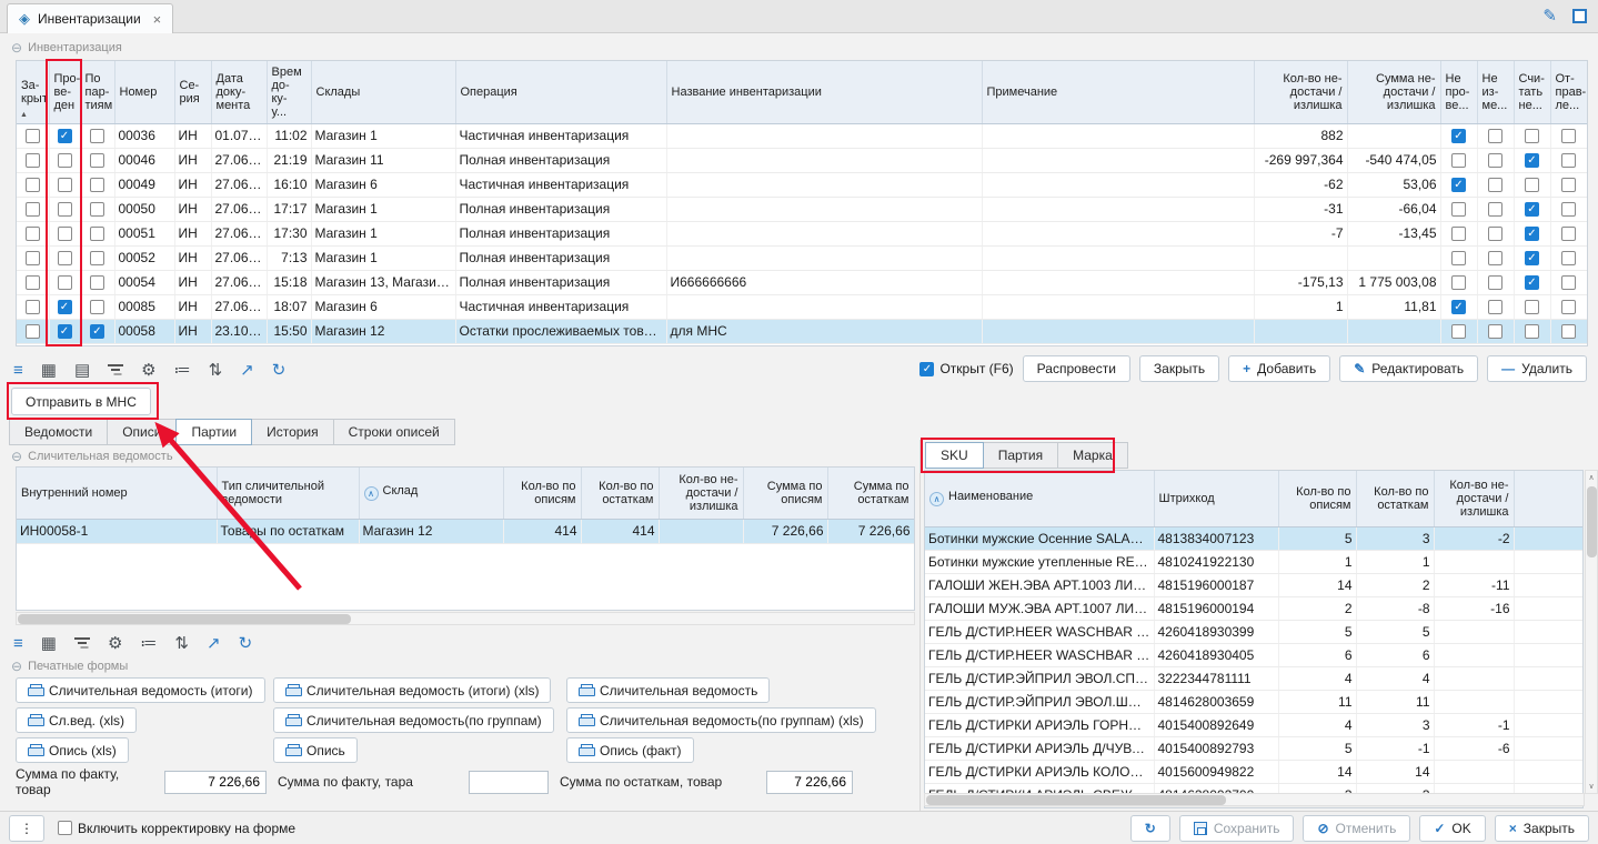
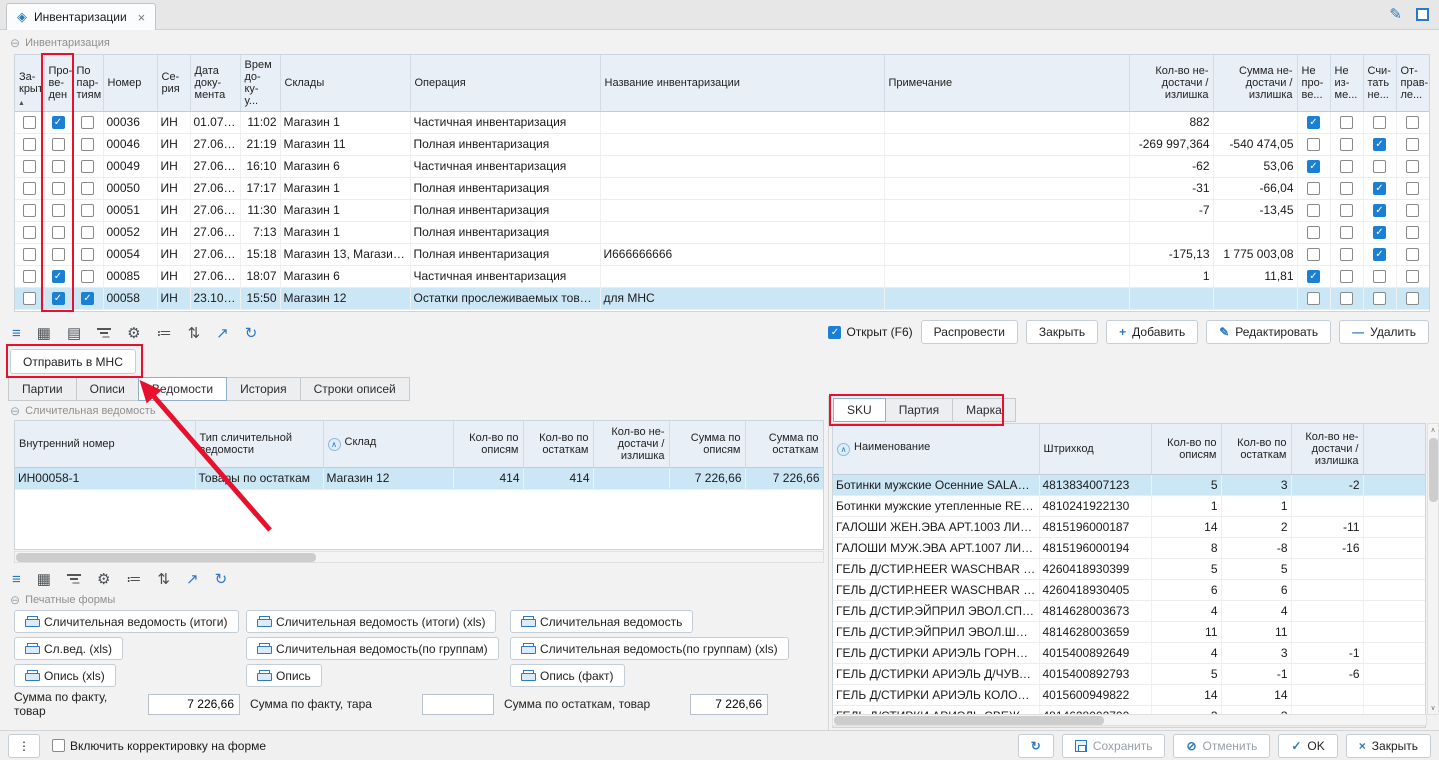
  ◈
  Инвентаризации
  ×
  ✎
  ⊖
  Инвентаризация
  За- крыт	Про- ве- ден	По пар- тиям	Номер	Се- рия	Дата доку- мента	Врем до- ку- у...	Склады	Операция	Название инвентаризации	Примечание	Кол-во не- достачи / излишка	Сумма не- достачи / излишка	Не про- ве...	Не из- ме...	Счи- тать не...	От- прав- ле...
  	✓		00036	ИН	01.07.24	11:02	Магазин 1	Частичная инвентаризация			882		✓
  			00046	ИН	27.06.24	21:19	Магазин 11	Полная инвентаризация			-269 997,364	-540 474,05			✓
  			00049	ИН	27.06.24	16:10	Магазин 6	Частичная инвентаризация			-62	53,06	✓
  			00050	ИН	27.06.24	17:17	Магазин 1	Полная инвентаризация			-31	-66,04			✓
- 			00051	ИН	27.06.24	17:30	Магазин 1	Полная инвентаризация			-7	-13,45			✓
+ 			00051	ИН	27.06.24	11:30	Магазин 1	Полная инвентаризация			-7	-13,45			✓
  			00052	ИН	27.06.24	7:13	Магазин 1	Полная инвентаризация							✓
  			00054	ИН	27.06.24	15:18	Магазин 13, Магазин ..	Полная инвентаризация	И666666666		-175,13	1 775 003,08			✓
  	✓		00085	ИН	27.06.24	18:07	Магазин 6	Частичная инвентаризация			1	11,81	✓
  	✓	✓	00058	ИН	23.10.24	15:50	Магазин 12	Остатки прослеживаемых товаро	для МНС
  ≡
  ▦
  ▤
  ⚙
  ≔
  ⇅
  ↗
  ↻
  ✓
  Открыт (F6)
  Распровести
  Закрыть
  +
  Добавить
  ✎
  Редактировать
  —
  Удалить
  Отправить в МНС
- Ведомости
+ Партии
  Описи
- Партии
+ Ведомости
  История
  Строки описей
  ⊖
  Сличительная ведомость
  Внутренний номер	Тип сличительной едомости	∧ Склад	Кол-во по описям	Кол-во по остаткам	Кол-во не- достачи / излишка	Сумма по описям	Сумма по остаткам
  ИН00058-1	Товаы по остаткам	Магазин 12	414	414		7 226,66	7 226,66
  ≡
  ▦
  ⚙
  ≔
  ⇅
  ↗
  ↻
  ⊖
  Печатные формы
  Сличительная ведомость (итоги)
  Сличительная ведомость (итоги) (xls)
  Сличительная ведомость
  Сл.вед. (xls)
  Сличительная ведомость(по группам)
  Сличительная ведомость(по группам) (xls)
  Опись (xls)
  Опись
  Опись (факт)
  Сумма по факту, товар
  7 226,66
  Сумма по факту, тара
  Сумма по остаткам, товар
  7 226,66
  SKU
  Партия
  Марка
  ∧ Наименование	Штрихкод	Кол-во по описям	Кол-во по остаткам	Кол-во не- достачи / излишка
  Ботинки мужские Осенние SALAMA.	4813834007123	5	3	-2
  Ботинки мужские утепленные REBE	4810241922130	1	1
  ГАЛОШИ ЖЕН.ЭВА АРТ.1003 ЛИТЕК	4815196000187	14	2	-11
- ГАЛОШИ МУЖ.ЭВА АРТ.1007 ЛИТЕ	4815196000194	2	-8	-16
+ ГАЛОШИ МУЖ.ЭВА АРТ.1007 ЛИТЕ	4815196000194	8	-8	-16
  ГЕЛЬ Д/СТИР.HEER WASCHBAR КО	4260418930399	5	5
  ГЕЛЬ Д/СТИР.HEER WASCHBAR УН	4260418930405	6	6
- ГЕЛЬ Д/СТИР.ЭЙПРИЛ ЭВОЛ.СПОР	3222344781111	4	4
+ ГЕЛЬ Д/СТИР.ЭЙПРИЛ ЭВОЛ.СПОР	4814628003673	4	4
  ГЕЛЬ Д/СТИР.ЭЙПРИЛ ЭВОЛ.ШЕРС	4814628003659	11	11
  ГЕЛЬ Д/СТИРКИ АРИЭЛЬ ГОРНЫЙ	4015400892649	4	3	-1
  ГЕЛЬ Д/СТИРКИ АРИЭЛЬ Д/ЧУВСТВ	4015400892793	5	-1	-6
  ГЕЛЬ Д/СТИРКИ АРИЭЛЬ КОЛОР 15	4015600949822	14	14
  ⋮
  Включить корректировку на форме
  ↻
  Сохранить
  ⊘
  Отменить
  ✓
  OK
  ×
  Закрыть
